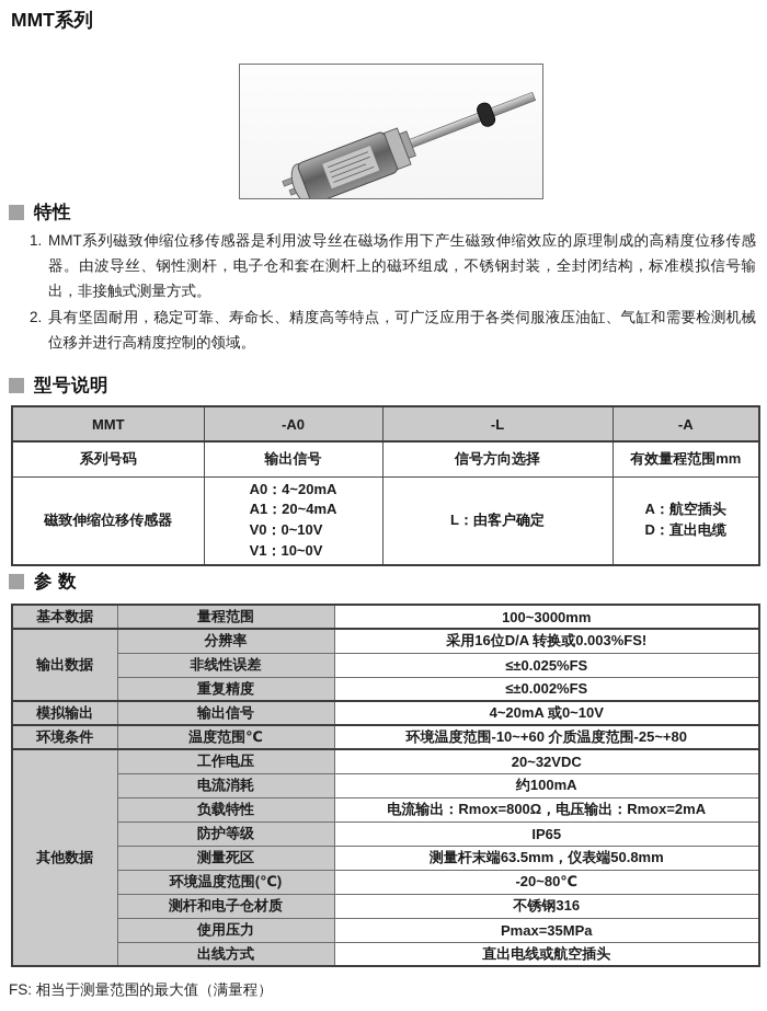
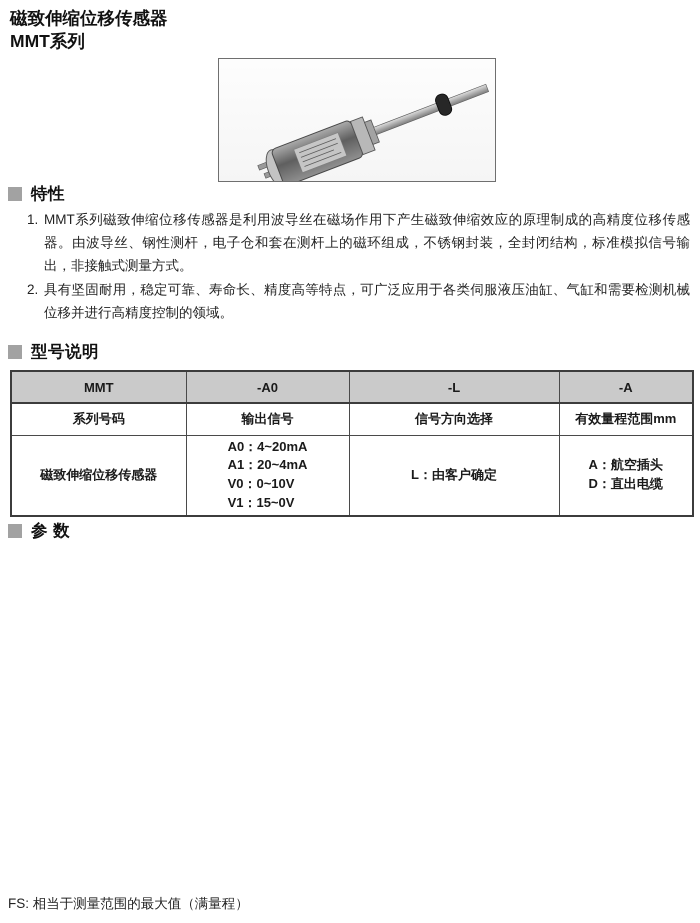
+ 磁致伸缩位移传感器
  MMT系列
  特性
  MMT系列磁致伸缩位移传感器是利用波导丝在磁场作用下产生磁致伸缩效应的原理制成的高精度位移传感器。由波导丝、钢性测杆，电子仓和套在测杆上的磁环组成，不锈钢封装，全封闭结构，标准模拟信号输出，非接触式测量方式。
  具有坚固耐用，稳定可靠、寿命长、精度高等特点，可广泛应用于各类伺服液压油缸、气缸和需要检测机械位移并进行高精度控制的领域。
  型号说明
  MMT	-A0	-L	-A
  系列号码	输出信号	信号方向选择	有效量程范围mm
- 磁致伸缩位移传感器	A0：4~20mA A1：20~4mA V0：0~10V V1：10~0V	L：由客户确定	A：航空插头 D：直出电缆
+ 磁致伸缩位移传感器	A0：4~20mA A1：20~4mA V0：0~10V V1：15~0V	L：由客户确定	A：航空插头 D：直出电缆
  参 数
- 基本数据	量程范围	100~3000mm
- 输出数据	分辨率	采用16位D/A 转换或0.003%FS!
- 非线性误差	≤±0.025%FS
- 重复精度	≤±0.002%FS
- 模拟输出	输出信号	4~20mA 或0~10V
- 环境条件	温度范围℃	环境温度范围-10~+60 介质温度范围-25~+80
- 其他数据	工作电压	20~32VDC
- 电流消耗	约100mA
- 负载特性	电流输出：Rmox=800Ω，电压输出：Rmox=2mA
- 防护等级	IP65
- 测量死区	测量杆末端63.5mm，仪表端50.8mm
- 环境温度范围(℃)	-20~80℃
- 测杆和电子仓材质	不锈钢316
- 使用压力	Pmax=35MPa
- 出线方式	直出电线或航空插头
  FS: 相当于测量范围的最大值（满量程）
